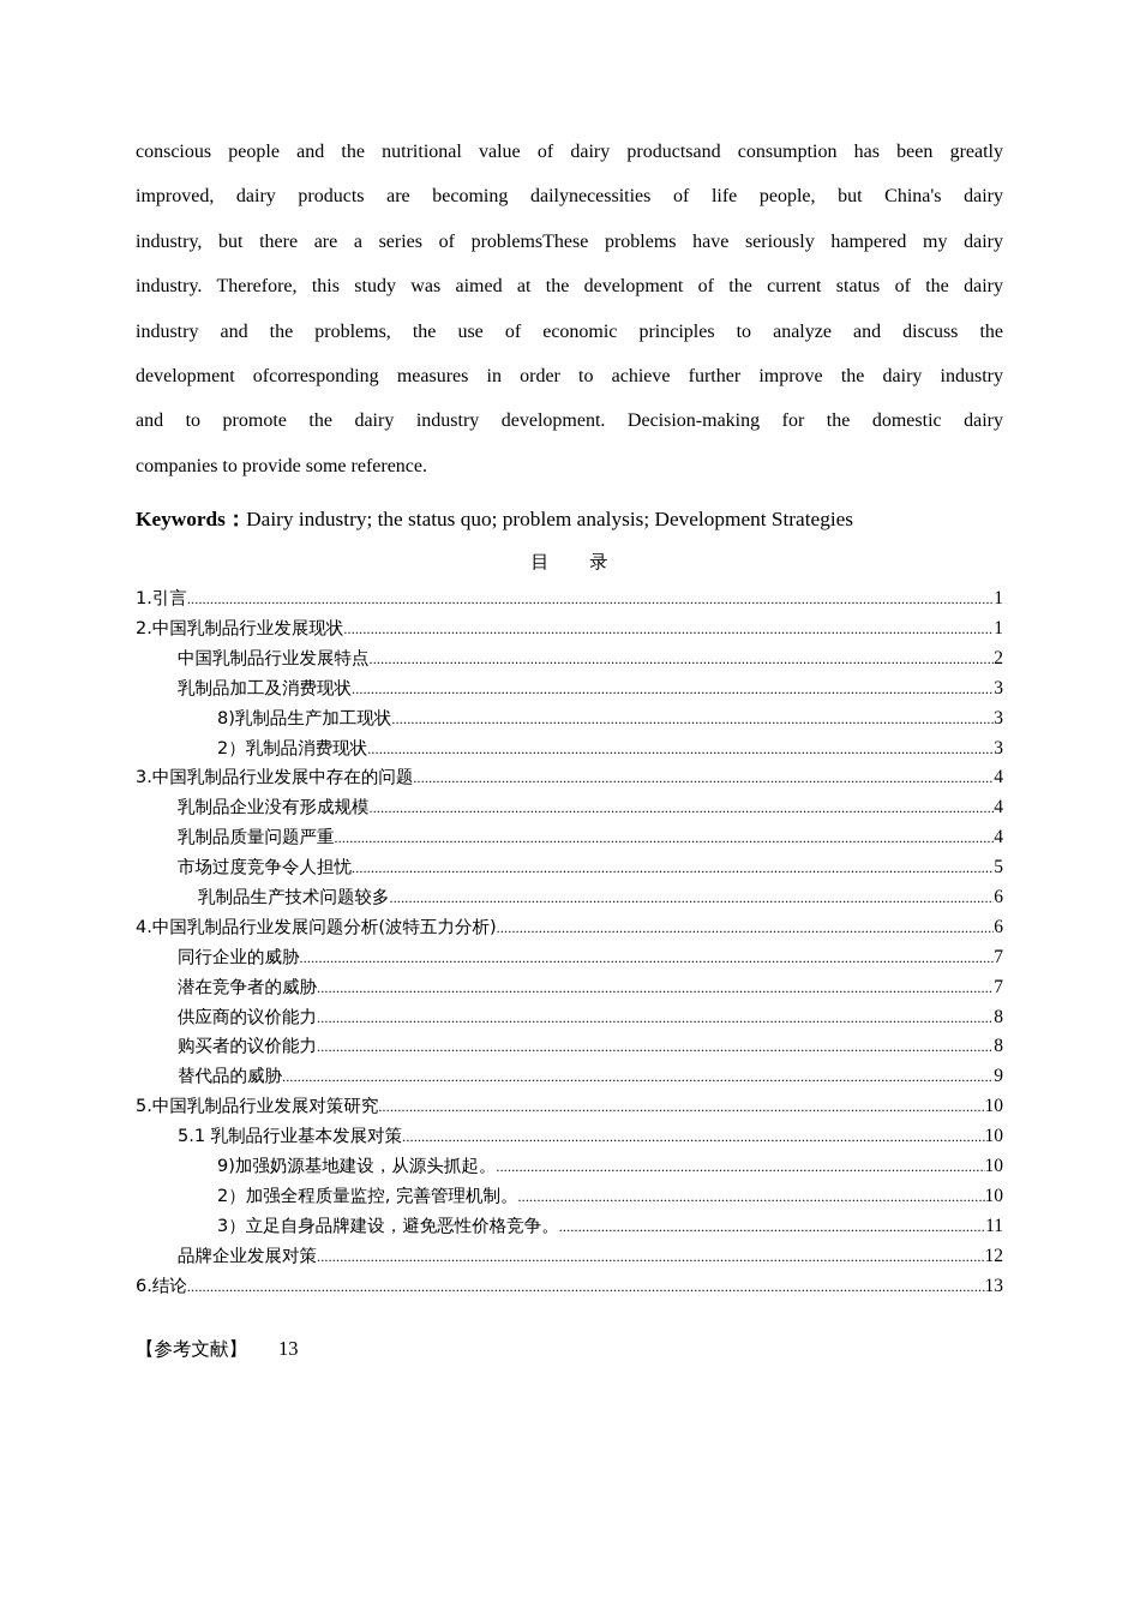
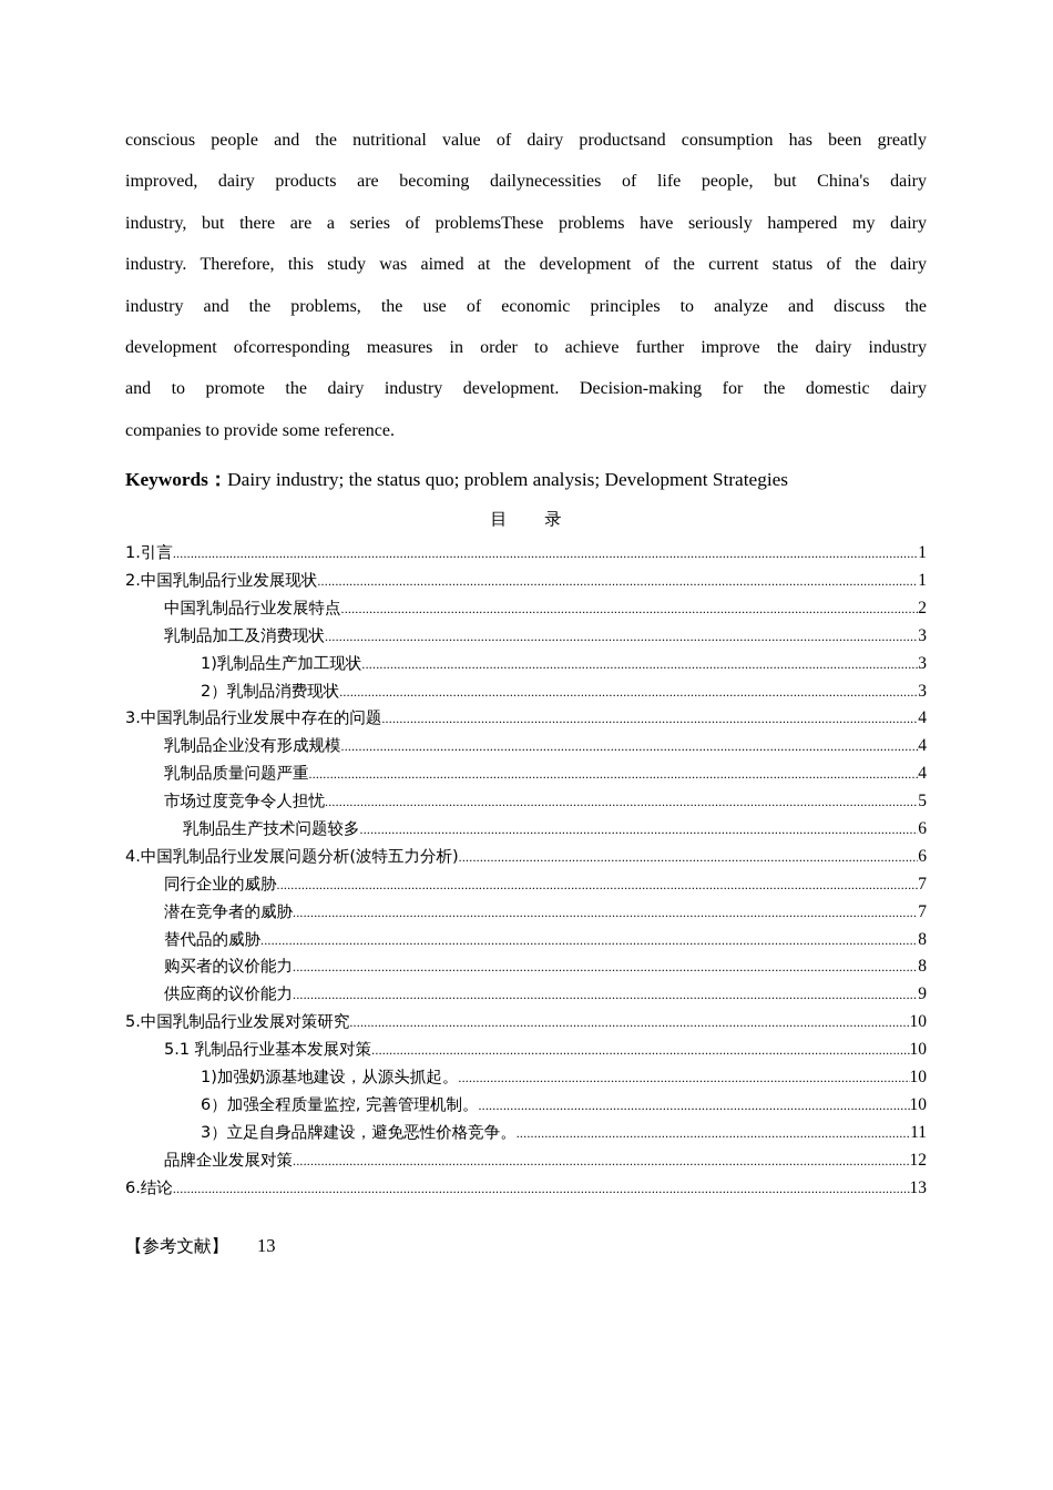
  conscious people and the nutritional value of dairy productsand consumption has been greatly
  improved, dairy products are becoming dailynecessities of life people, but China's dairy
  industry, but there are a series of problemsThese problems have seriously hampered my dairy
  industry. Therefore, this study was aimed at the development of the current status of the dairy
  industry and the problems, the use of economic principles to analyze and discuss the
  development ofcorresponding measures in order to achieve further improve the dairy industry
  and to promote the dairy industry development. Decision-making for the domestic dairy
  companies to provide some reference.
  Keywords：Dairy industry; the status quo; problem analysis; Development Strategies
  目 录
  1.引言
  1
  2.中国乳制品行业发展现状
  1
  中国乳制品行业发展特点
  2
  乳制品加工及消费现状
  3
- 8)乳制品生产加工现状
+ 1)乳制品生产加工现状
  3
  2）乳制品消费现状
  3
  3.中国乳制品行业发展中存在的问题
  4
  乳制品企业没有形成规模
  4
  乳制品质量问题严重
  4
  市场过度竞争令人担忧
  5
  乳制品生产技术问题较多
  6
  4.中国乳制品行业发展问题分析(波特五力分析)
  6
  同行企业的威胁
  7
  潜在竞争者的威胁
  7
- 供应商的议价能力
+ 替代品的威胁
  8
  购买者的议价能力
  8
- 替代品的威胁
+ 供应商的议价能力
  9
  5.中国乳制品行业发展对策研究
  10
  5.1 乳制品行业基本发展对策
  10
- 9)加强奶源基地建设，从源头抓起。
+ 1)加强奶源基地建设，从源头抓起。
  10
- 2）加强全程质量监控, 完善管理机制。
+ 6）加强全程质量监控, 完善管理机制。
  10
  3）立足自身品牌建设，避免恶性价格竞争。
  11
  品牌企业发展对策
  12
  6.结论
  13
  【参考文献】 13
